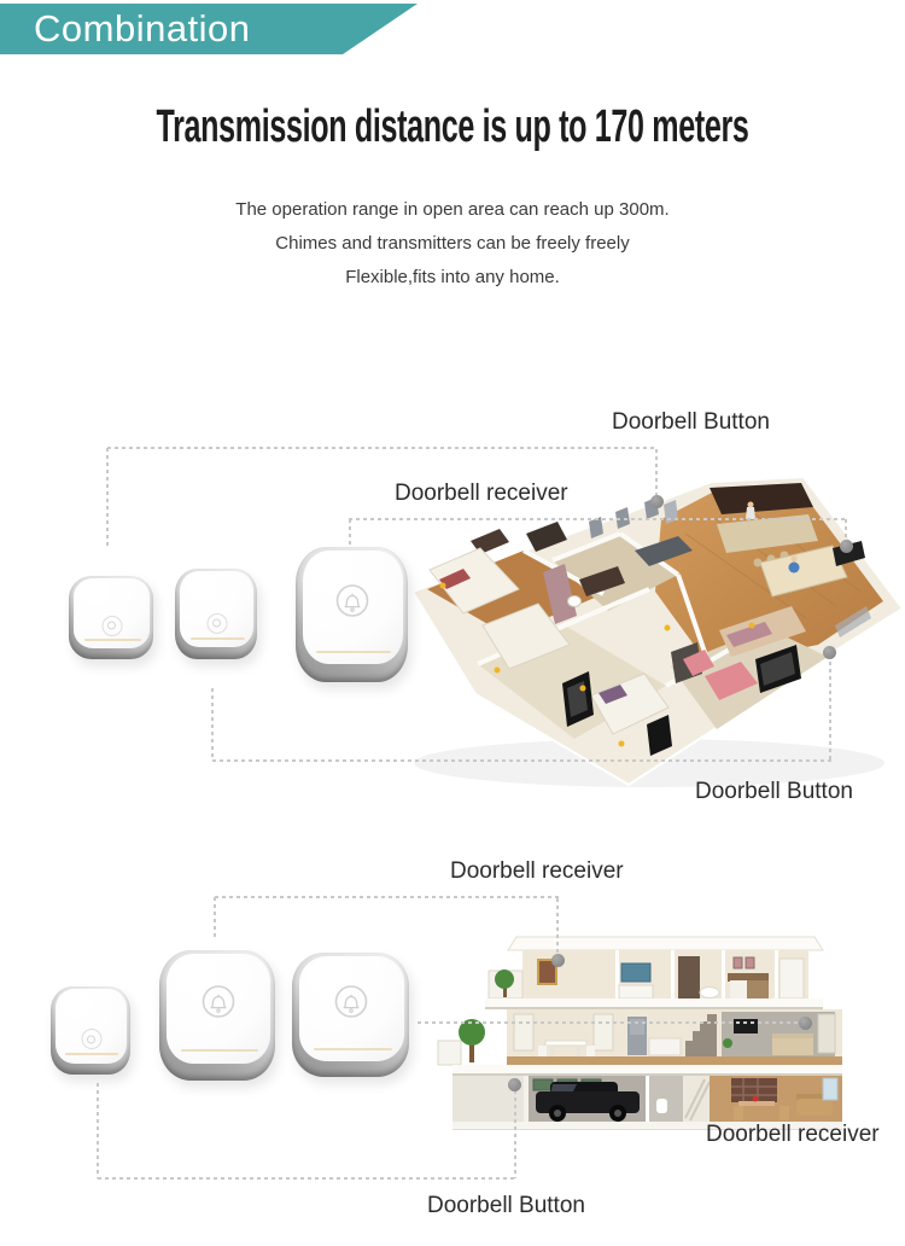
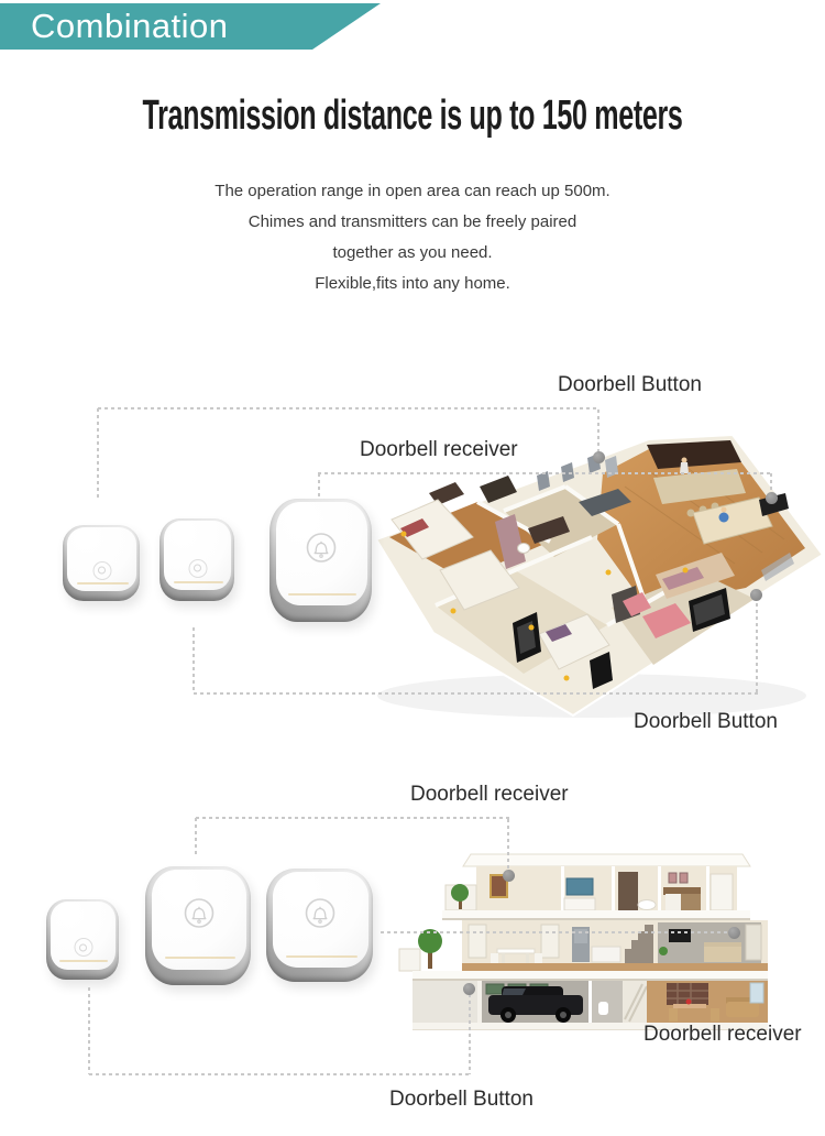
  Combination
- Transmission distance is up to 170 meters
+ Transmission distance is up to 150 meters
- The operation range in open area can reach up 300m.
+ The operation range in open area can reach up 500m.
- Chimes and transmitters can be freely freely
+ Chimes and transmitters can be freely paired
+ together as you need.
  Flexible,fits into any home.
  Doorbell Button
  Doorbell receiver
  Doorbell Button
  Doorbell receiver
  Doorbell receiver
  Doorbell Button
